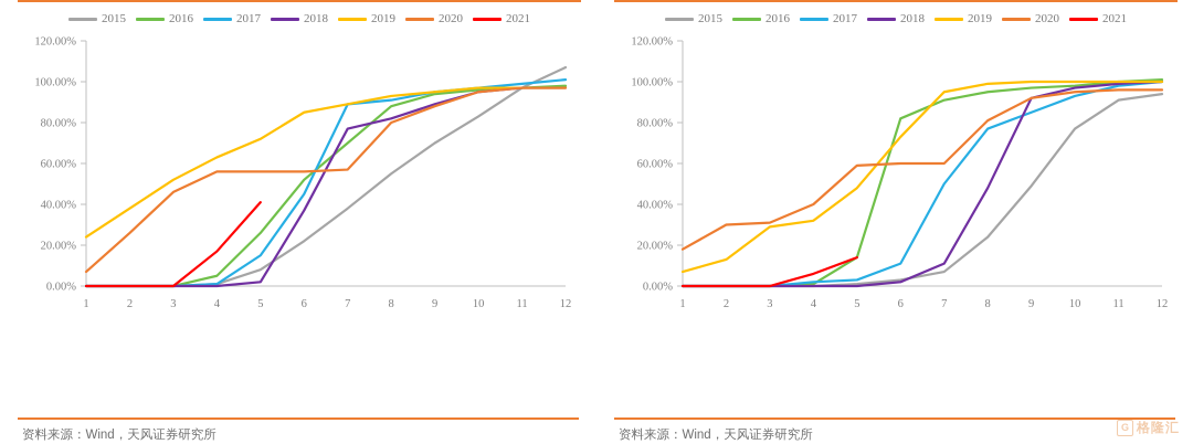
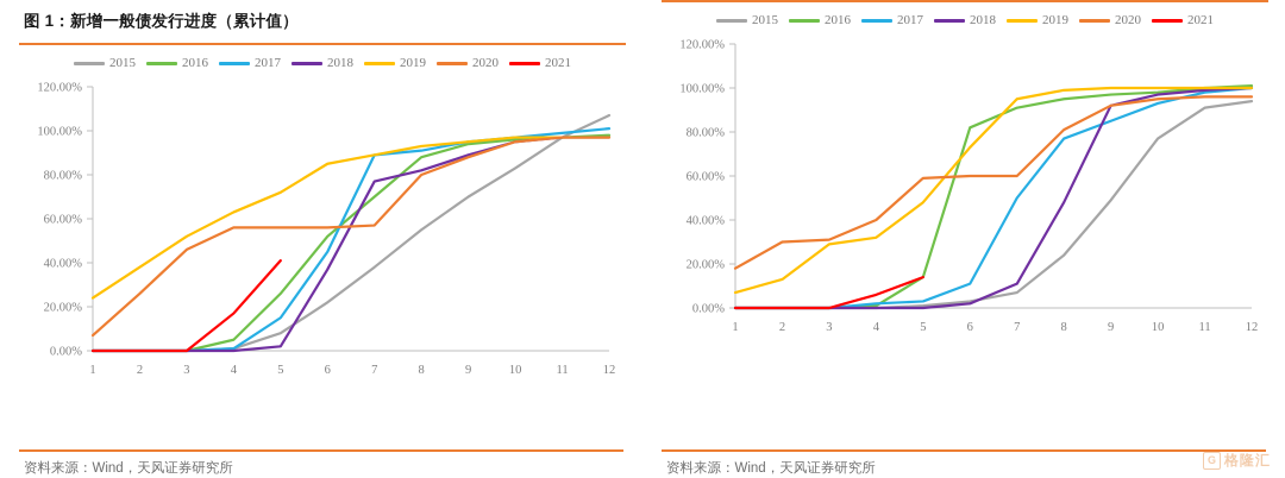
+ 图 1：新增一般债发行进度（累计值）
  2015
  2016
  2017
  2018
  2019
  2020
  2021
  0.00%
  20.00%
  40.00%
  60.00%
  80.00%
  100.00%
  120.00%
  1
  2
  3
  4
  5
  6
  7
  8
  9
  10
  11
  12
  资料来源：Wind，天风证券研究所
  2015
  2016
  2017
  2018
  2019
  2020
  2021
  0.00%
  20.00%
  40.00%
  60.00%
  80.00%
  100.00%
  120.00%
  1
  2
  3
  4
  5
  6
  7
  8
  9
  10
  11
  12
  资料来源：Wind，天风证券研究所
  G
  格隆汇
